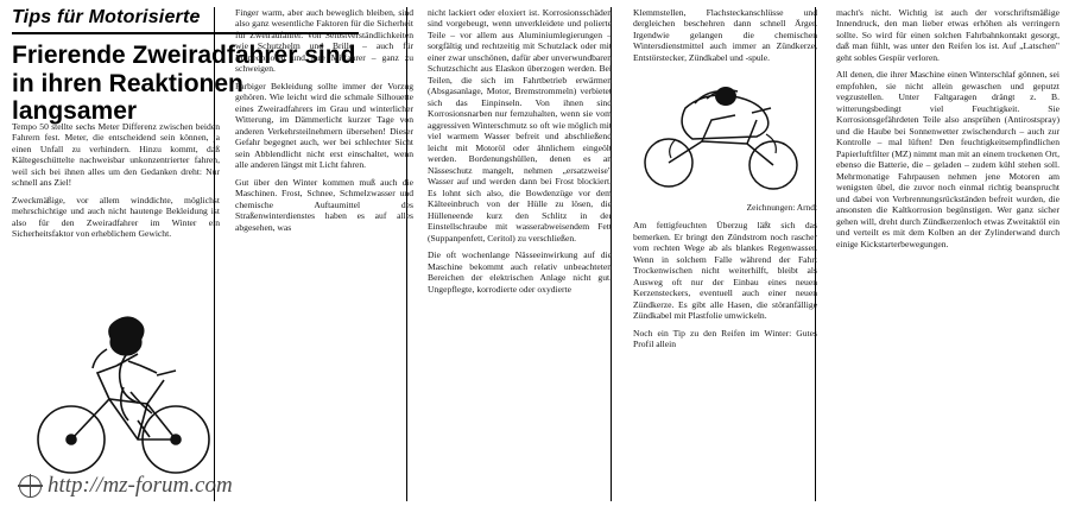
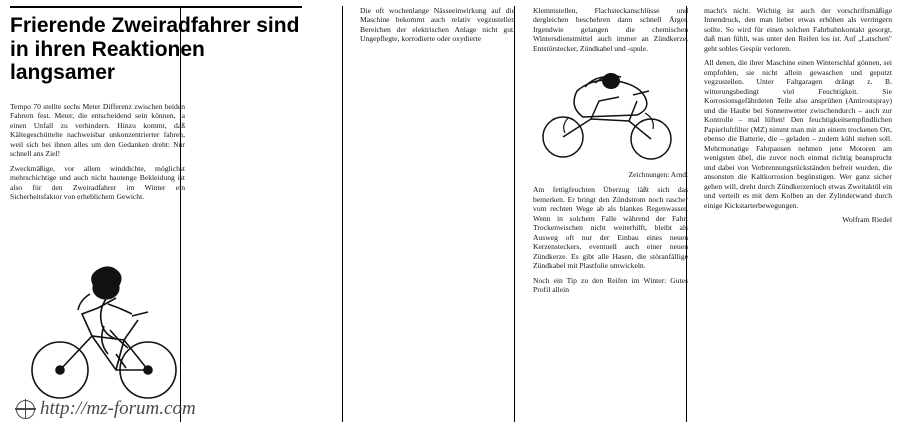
- Tips für Motorisierte
  Frierende Zweiradfahrer sind in ihren Reaktionen langsamer
- Tempo 50 stellte sechs Meter Differenz zwischen beiden Fahrern fest. Meter, die entscheidend sein können, ja einen Unfall zu verhindern. Hinzu kommt, daß Kältegeschüttelte nachweisbar unkonzentrierter fahren, weil sich bei ihnen alles um den Gedanken dreht: Nur schnell ans Ziel!
+ Tempo 70 stellte sechs Meter Differenz zwischen beiden Fahrern fest. Meter, die entscheidend sein können, ja einen Unfall zu verhindern. Hinzu kommt, daß Kältegeschüttelte nachweisbar unkonzentrierter fahren, weil sich bei ihnen alles um den Gedanken dreht: Nur schnell ans Ziel!
  Zweckmäßige, vor allem winddichte, möglichst mehrschichtige und auch nicht hautenge Bekleidung ist also für den Zweiradfahrer im Winter ein Sicherheitsfaktor von erheblichem Gewicht.
- Finger warm, aber auch beweglich bleiben, sind also ganz wesentliche Faktoren für die Sicherheit für Zweiradfahrer. Von Selbstverständlichkeiten wie Schutzhelm und Brille – auch für Mopedpiloten und ihre Mitfahrer – ganz zu schweigen.
- Farbiger Bekleidung sollte immer der Vorzug gehören. Wie leicht wird die schmale Silhouette eines Zweiradfahrers im Grau und winterlicher Witterung, im Dämmerlicht kurzer Tage von anderen Verkehrsteilnehmern übersehen! Dieser Gefahr begegnet auch, wer bei schlechter Sicht sein Abblendlicht nicht erst einschaltet, wenn alle anderen längst mit Licht fahren.
- Gut über den Winter kommen muß auch die Maschinen. Frost, Schnee, Schmelzwasser und chemische Auftaumittel des Straßenwinterdienstes haben es auf alles abgesehen, was
- nicht lackiert oder eloxiert ist. Korrosionsschäden sind vorgebeugt, wenn unverkleidete und polierte Teile – vor allem aus Aluminiumlegierungen – sorgfältig und rechtzeitig mit Schutzlack oder mit einer zwar unschönen, dafür aber unverwundbaren Schutzschicht aus Elaskon überzogen werden. Bei Teilen, die sich im Fahrtbetrieb erwärmen (Absgasanlage, Motor, Bremstrommeln) verbietet sich das Einpinseln. Von ihnen sind Korrosionsnarben nur fernzuhalten, wenn sie vom aggressiven Winterschmutz so oft wie möglich mit viel warmem Wasser befreit und abschließend leicht mit Motoröl oder ähnlichem eingeölt werden. Bordenungshüllen, denen es an Nässeschutz mangelt, nehmen „ersatzweise" Wasser auf und werden dann bei Frost blockiert. Es lohnt sich also, die Bowdenzüge vor dem Kälteeinbruch von der Hülle zu lösen, die Hülleneende kurz den Schlitz in der Einstellschraube mit wasserabweisendem Fett (Suppanpenfett, Ceritol) zu verschließen.
- Die oft wochenlange Nässeeinwirkung auf die Maschine bekommt auch relativ unbeachteten Bereichen der elektrischen Anlage nicht gut. Ungepflegte, korrodierte oder oxydierte
+ Die oft wochenlange Nässeeinwirkung auf die Maschine bekommt auch relativ vegzustellen Bereichen der elektrischen Anlage nicht gut. Ungepflegte, korrodierte oder oxydierte
  Klemmstellen, Flachsteckanschlüsse und dergleichen beschehren dann schnell Ärger. Irgendwie gelangen die chemischen Wintersdienstmittel auch immer an Zündkerze, Entstörstecker, Zündkabel und -spule.
  Zeichnungen: Arndt
  Am fettigfeuchten Überzug läßt sich das bemerken. Er bringt den Zündstrom noch rascher vom rechten Wege ab als blankes Regenwasser. Wenn in solchem Falle während der Fahrt Trockenwischen nicht weiterhilft, bleibt als Ausweg oft nur der Einbau eines neuen Kerzensteckers, eventuell auch einer neuen Zündkerze. Es gibt alle Hasen, die störanfällige Zündkabel mit Plastfolie umwickeln.
  Noch ein Tip zu den Reifen im Winter: Gutes Profil allein
  macht's nicht. Wichtig ist auch der vorschriftsmäßige Innendruck, den man lieber etwas erhöhen als verringern sollte. So wird für einen solchen Fahrbahnkontakt gesorgt, daß man fühlt, was unter den Reifen los ist. Auf „Latschen" geht sobles Gespür verloren.
  All denen, die ihrer Maschine einen Winterschlaf gönnen, sei empfohlen, sie nicht allein gewaschen und geputzt vegzustellen. Unter Faltgaragen drängt z. B. witterungsbedingt viel Feuchtigkeit. Sie Korrosionsgefährdeten Teile also ansprühen (Antirostspray) und die Haube bei Sonnenwetter zwischendurch – auch zur Kontrolle – mal lüften! Den feuchtigkeitsempfindlichen Papierluftfilter (MZ) nimmt man mit an einem trockenen Ort, ebenso die Batterie, die – geladen – zudem kühl stehen soll. Mehrmonatige Fahrpausen nehmen jene Motoren am wenigsten übel, die zuvor noch einmal richtig beansprucht und dabei von Verbrennungsrückständen befreit wurden, die ansonsten die Kaltkorrosion begünstigen. Wer ganz sicher gehen will, dreht durch Zündkerzenloch etwas Zweitaktöl ein und verteilt es mit dem Kolben an der Zylinderwand durch einige Kickstarterbewegungen.
+ Wolfram Riedel
  http://mz-forum.com
